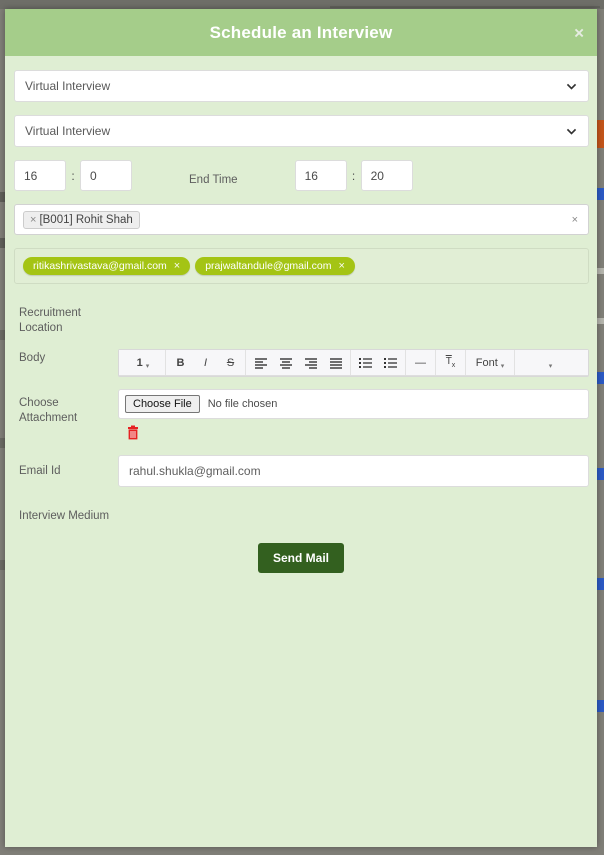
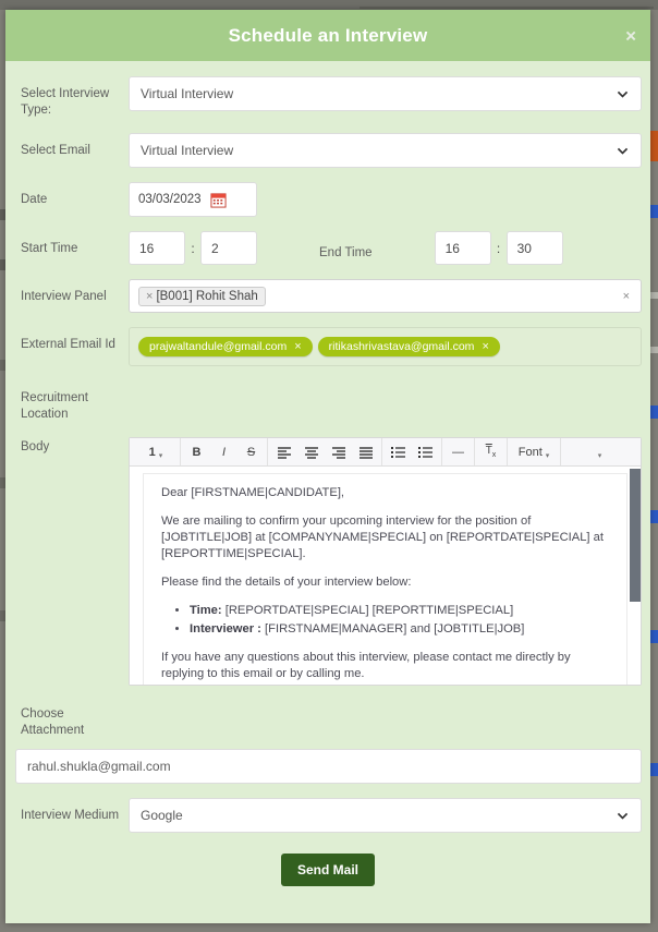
  Schedule an Interview
  ×
+ Select Interview Type:
  Virtual Interview
+ Select Email
  Virtual Interview
+ Date
+ 03/03/2023
+ Start Time
  16
  :
- 0
+ 2
  End Time
  16
  :
- 20
+ 30
+ Interview Panel
  ×
  [B001] Rohit Shah
  ×
+ External Email Id
- ritikashrivastava@gmail.com
+ prajwaltandule@gmail.com
  ×
- prajwaltandule@gmail.com
+ ritikashrivastava@gmail.com
  ×
  Recruitment Location
  Body
  1
  B
  I
  S
  —
  Font
+ Dear [FIRSTNAME|CANDIDATE],
+ We are mailing to confirm your upcoming interview for the position of [JOBTITLE|JOB] at [COMPANYNAME|SPECIAL] on [REPORTDATE|SPECIAL] at [REPORTTIME|SPECIAL].
+ Please find the details of your interview below:
+ Time: [REPORTDATE|SPECIAL] [REPORTTIME|SPECIAL]
+ Interviewer : [FIRSTNAME|MANAGER] and [JOBTITLE|JOB]
+ If you have any questions about this interview, please contact me directly by replying to this email or by calling me.
  Choose Attachment
- Choose File
- No file chosen
- Email Id
  rahul.shukla@gmail.com
  Interview Medium
+ Google
  Send Mail
